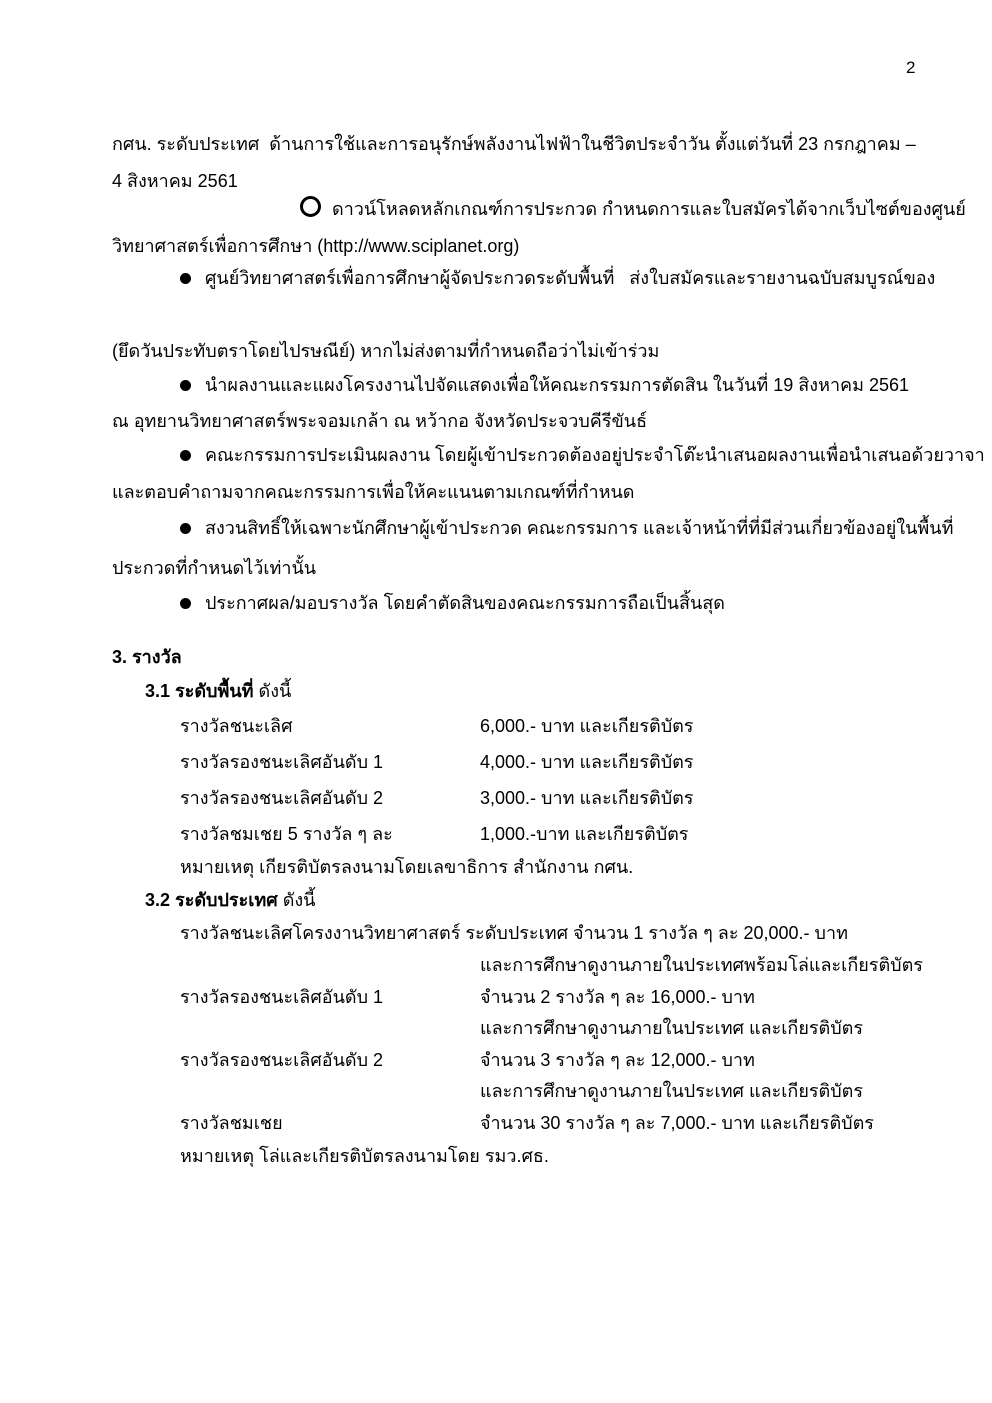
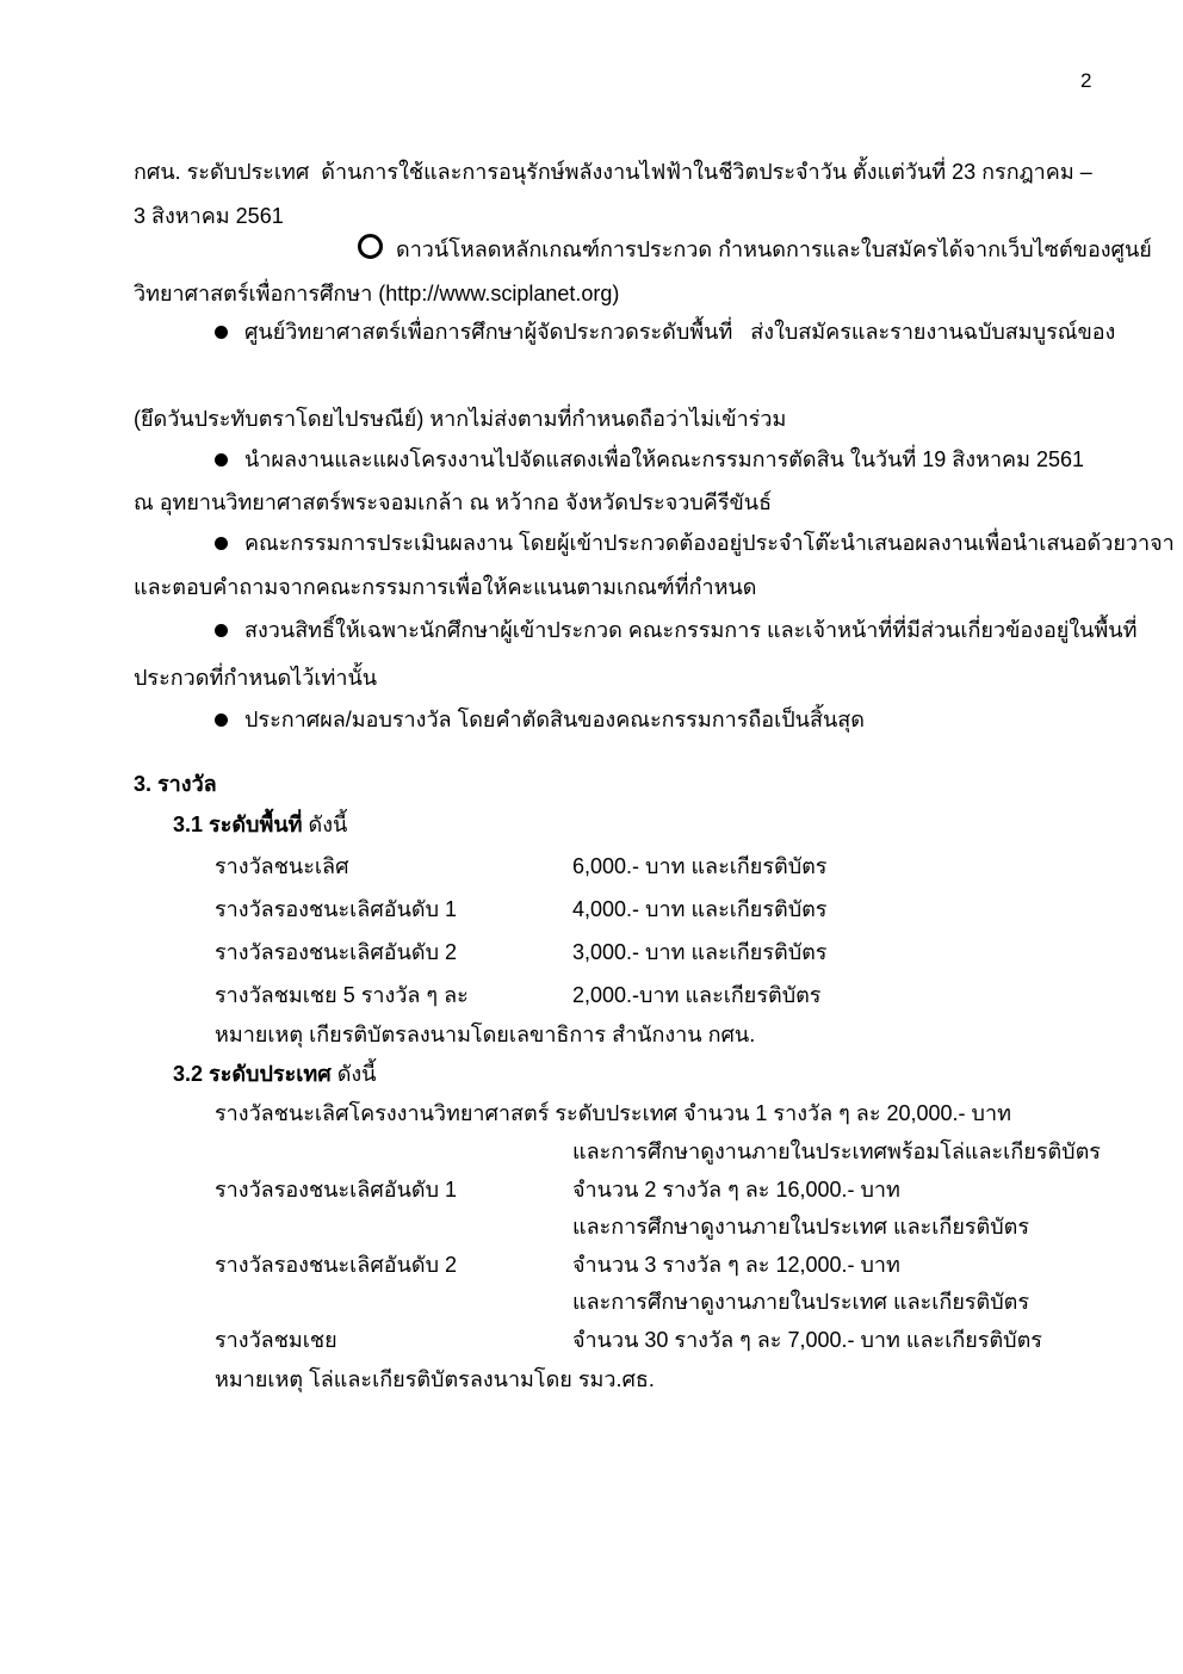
  2
  กศน. ระดับประเทศ ด้านการใช้และการอนุรักษ์พลังงานไฟฟ้าในชีวิตประจำวัน ตั้งแต่วันที่ 23 กรกฎาคม –
- 4 สิงหาคม 2561
+ 3 สิงหาคม 2561
  ดาวน์โหลดหลักเกณฑ์การประกวด กำหนดการและใบสมัครได้จากเว็บไซต์ของศูนย์
  วิทยาศาสตร์เพื่อการศึกษา (http://www.sciplanet.org)
  ศูนย์วิทยาศาสตร์เพื่อการศึกษาผู้จัดประกวดระดับพื้นที่ ส่งใบสมัครและรายงานฉบับสมบูรณ์ของ
  (ยึดวันประทับตราโดยไปรษณีย์) หากไม่ส่งตามที่กำหนดถือว่าไม่เข้าร่วม
  นำผลงานและแผงโครงงานไปจัดแสดงเพื่อให้คณะกรรมการตัดสิน ในวันที่ 19 สิงหาคม 2561
  ณ อุทยานวิทยาศาสตร์พระจอมเกล้า ณ หว้ากอ จังหวัดประจวบคีรีขันธ์
  คณะกรรมการประเมินผลงาน โดยผู้เข้าประกวดต้องอยู่ประจำโต๊ะนำเสนอผลงานเพื่อนำเสนอด้วยวาจา
  และตอบคำถามจากคณะกรรมการเพื่อให้คะแนนตามเกณฑ์ที่กำหนด
  สงวนสิทธิ์ให้เฉพาะนักศึกษาผู้เข้าประกวด คณะกรรมการ และเจ้าหน้าที่ที่มีส่วนเกี่ยวข้องอยู่ในพื้นที่
  ประกวดที่กำหนดไว้เท่านั้น
  ประกาศผล/มอบรางวัล โดยคำตัดสินของคณะกรรมการถือเป็นสิ้นสุด
  3. รางวัล
  3.1 ระดับพื้นที่ ดังนี้
  รางวัลชนะเลิศ
  6,000.- บาท และเกียรติบัตร
  รางวัลรองชนะเลิศอันดับ 1
  4,000.- บาท และเกียรติบัตร
  รางวัลรองชนะเลิศอันดับ 2
  3,000.- บาท และเกียรติบัตร
  รางวัลชมเชย 5 รางวัล ๆ ละ
- 1,000.-บาท และเกียรติบัตร
+ 2,000.-บาท และเกียรติบัตร
  หมายเหตุ เกียรติบัตรลงนามโดยเลขาธิการ สำนักงาน กศน.
  3.2 ระดับประเทศ ดังนี้
  รางวัลชนะเลิศโครงงานวิทยาศาสตร์ ระดับประเทศ จำนวน 1 รางวัล ๆ ละ 20,000.- บาท
  และการศึกษาดูงานภายในประเทศพร้อมโล่และเกียรติบัตร
  รางวัลรองชนะเลิศอันดับ 1
  จำนวน 2 รางวัล ๆ ละ 16,000.- บาท
  และการศึกษาดูงานภายในประเทศ และเกียรติบัตร
  รางวัลรองชนะเลิศอันดับ 2
  จำนวน 3 รางวัล ๆ ละ 12,000.- บาท
  และการศึกษาดูงานภายในประเทศ และเกียรติบัตร
  รางวัลชมเชย
  จำนวน 30 รางวัล ๆ ละ 7,000.- บาท และเกียรติบัตร
  หมายเหตุ โล่และเกียรติบัตรลงนามโดย รมว.ศธ.
